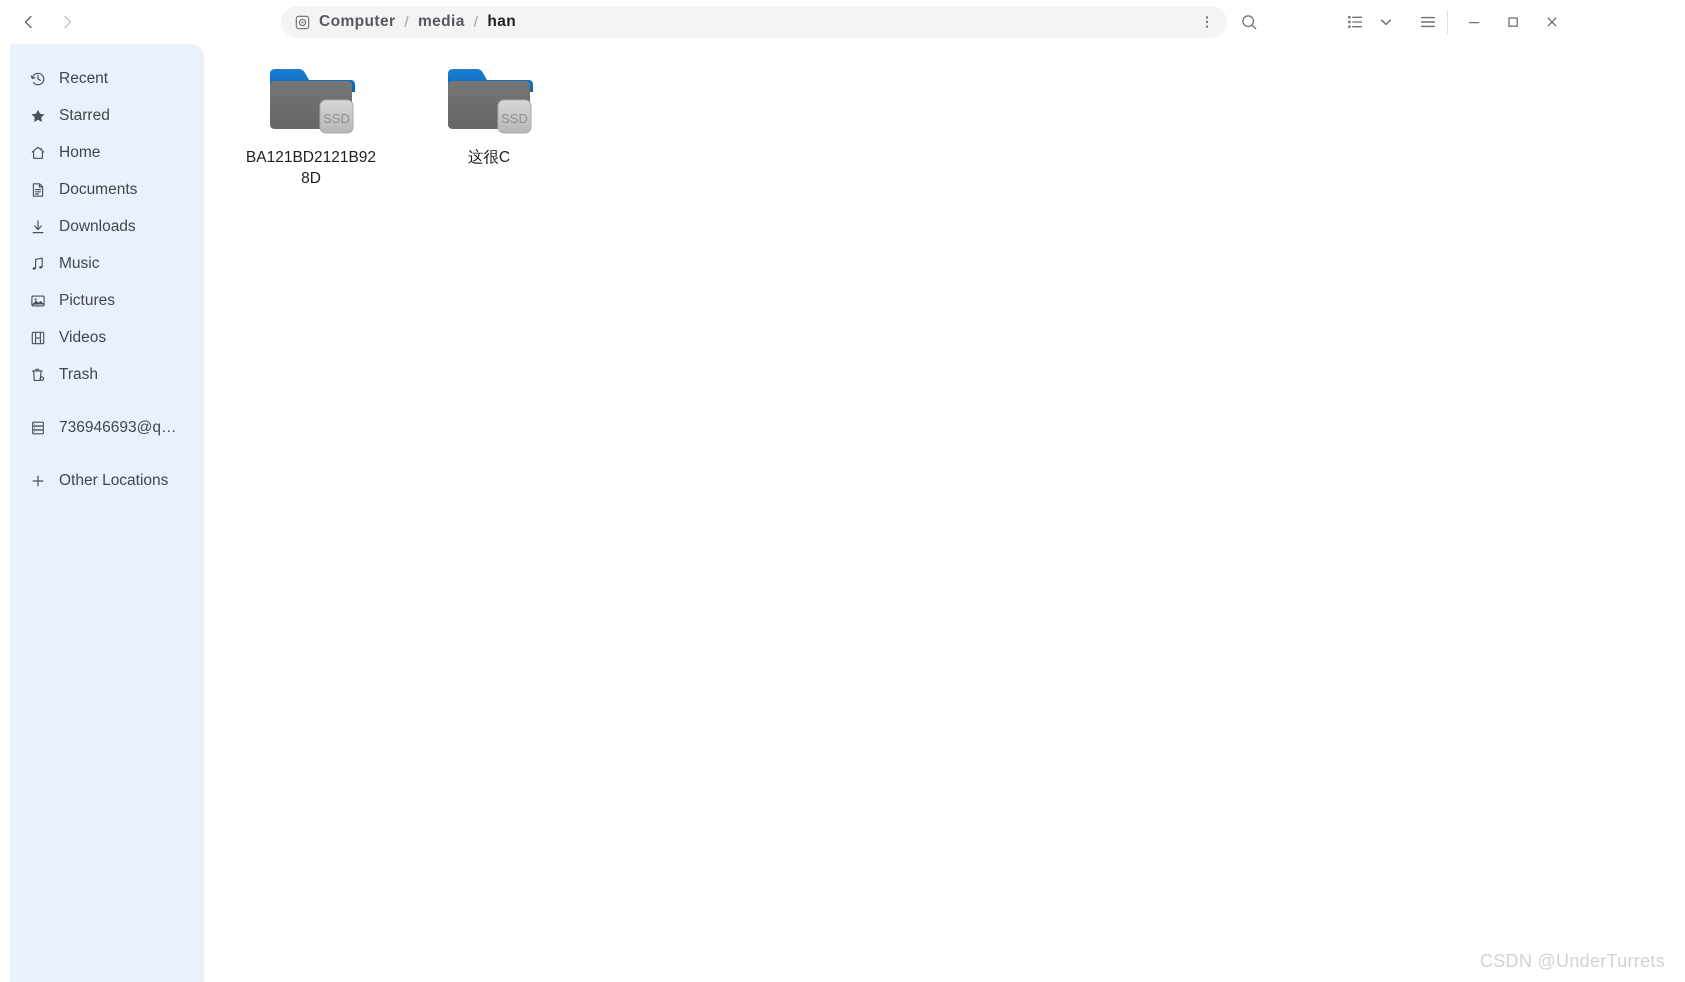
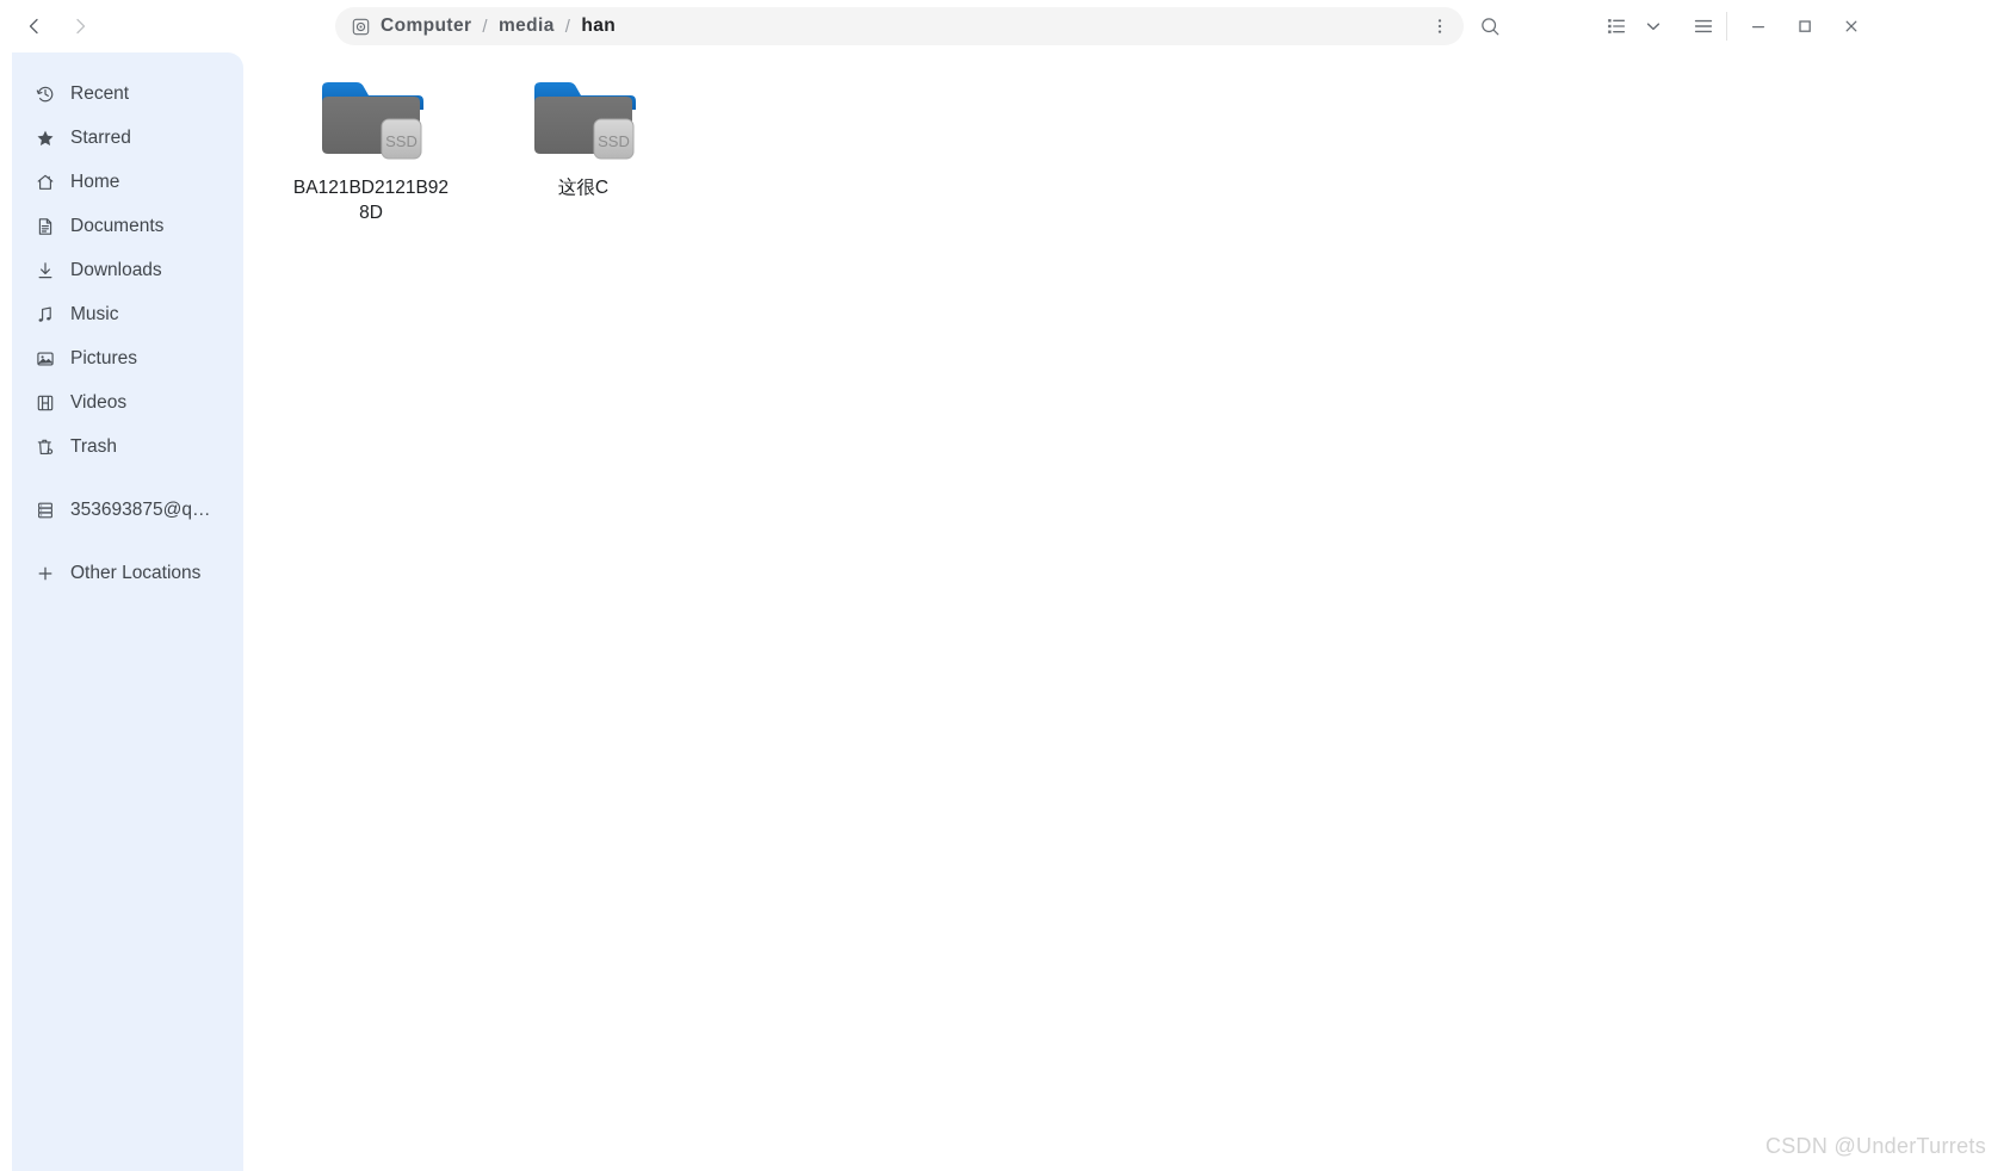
  Computer
  /
  media
  /
  han
  Recent
  Starred
  Home
  Documents
  Downloads
  Music
  Pictures
  Videos
  Trash
- 736946693@q…
+ 353693875@q…
  Other Locations
  SSD
  BA121BD2121B928D
  SSD
  这很C
  CSDN @UnderTurrets
